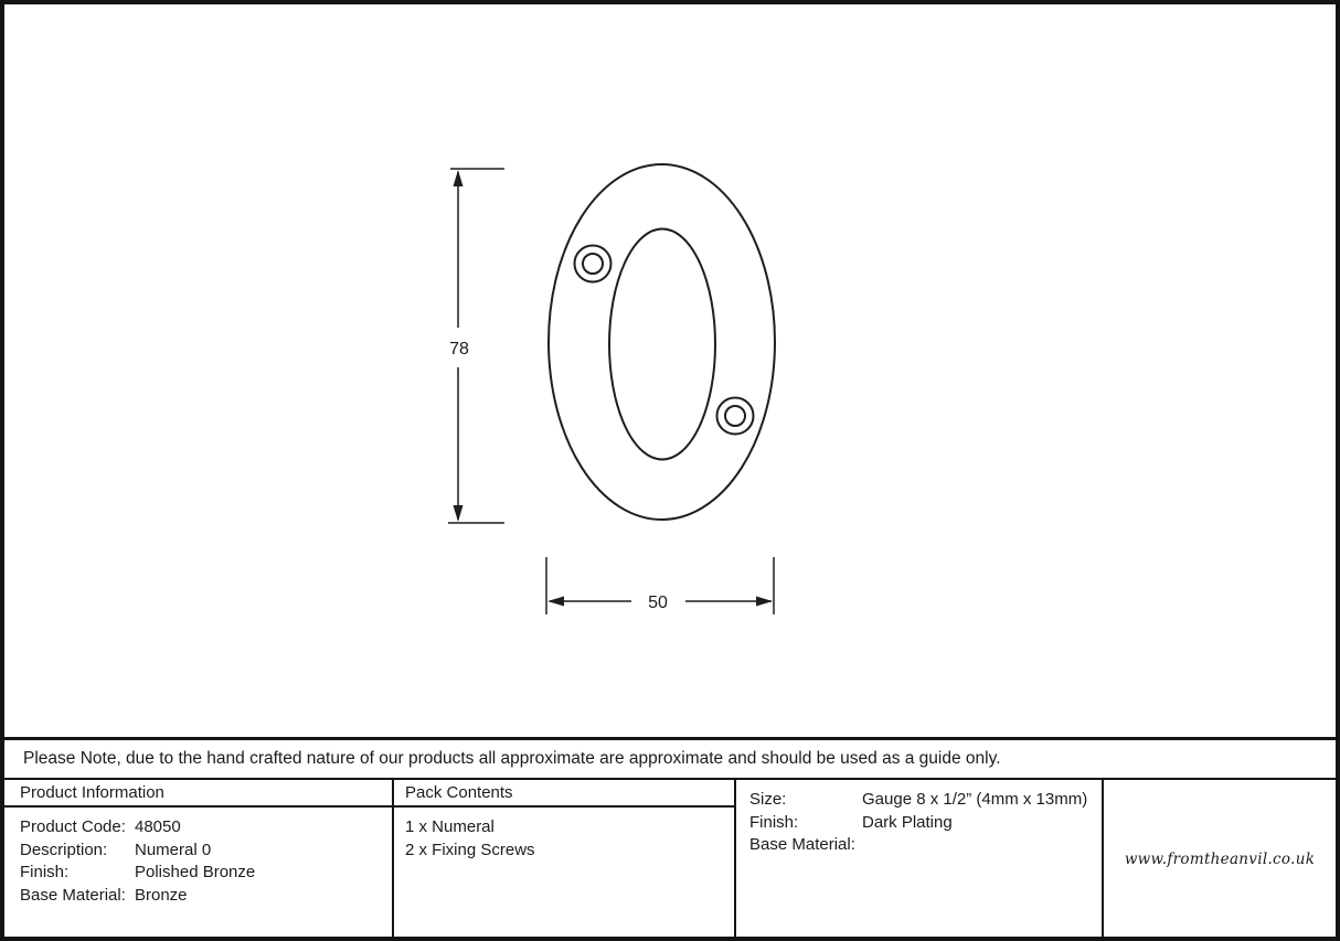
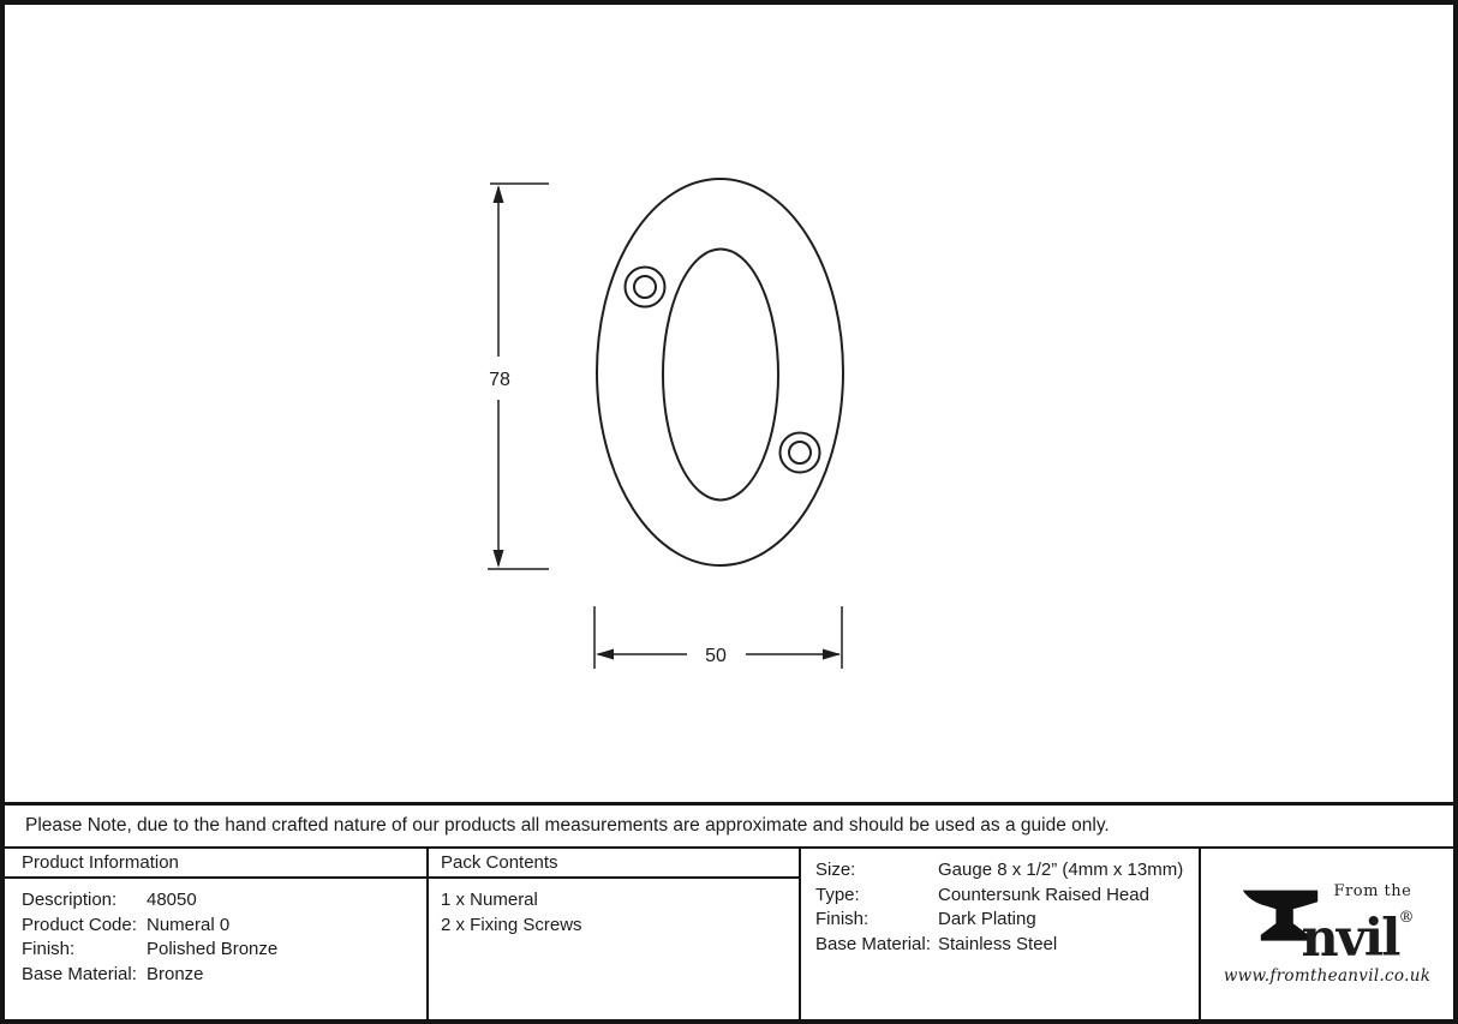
  78
  50
- Please Note, due to the hand crafted nature of our products all approximate are approximate and should be used as a guide only.
+ Please Note, due to the hand crafted nature of our products all measurements are approximate and should be used as a guide only.
  Product Information
- Product Code:
+ Description:
  48050
- Description:
+ Product Code:
  Numeral 0
  Finish:
  Polished Bronze
  Base Material:
  Bronze
  Pack Contents
  1 x Numeral
  2 x Fixing Screws
  Size:
  Gauge 8 x 1/2” (4mm x 13mm)
+ Type:
+ Countersunk Raised Head
  Finish:
  Dark Plating
  Base Material:
+ Stainless Steel
+ From the
+ nvil®
  www.fromtheanvil.co.uk
